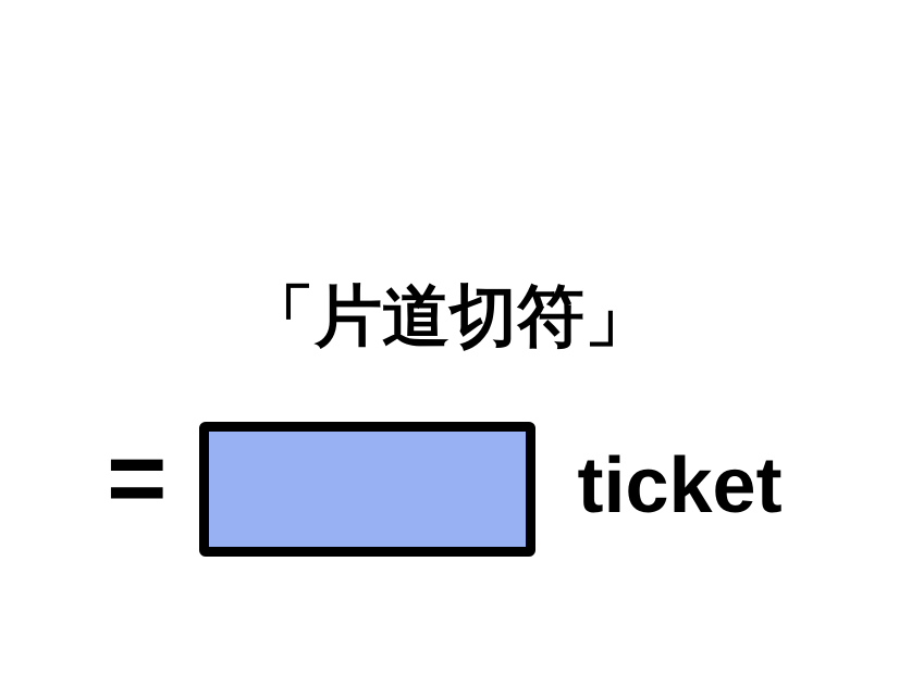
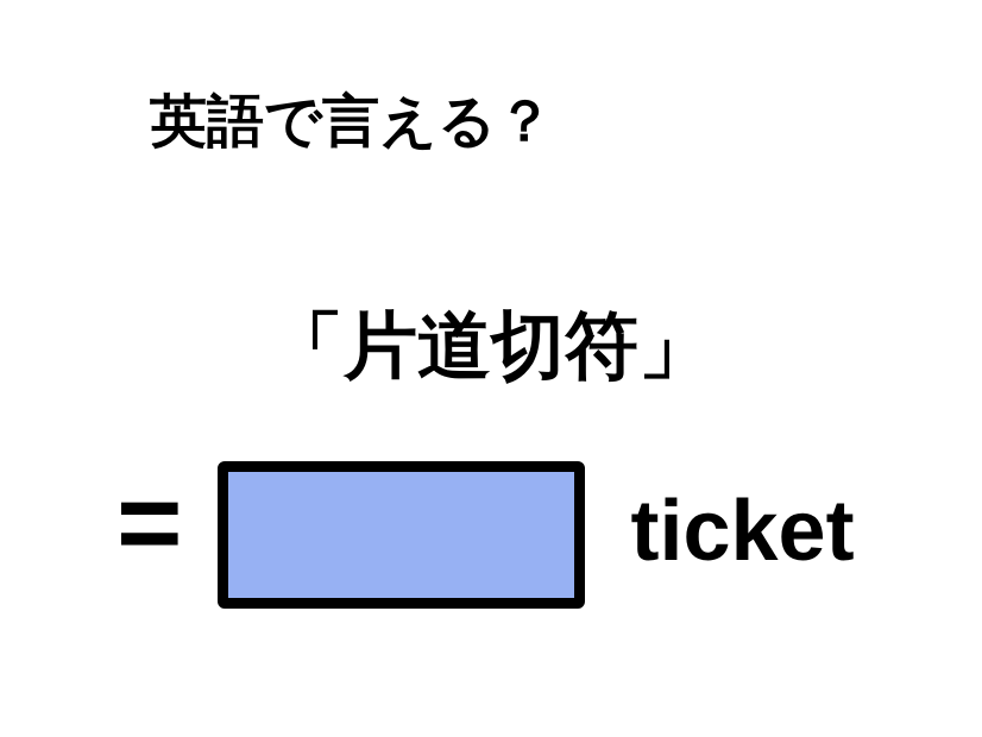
+ 英語で言える？
  「片道切符」
  =
  ticket
